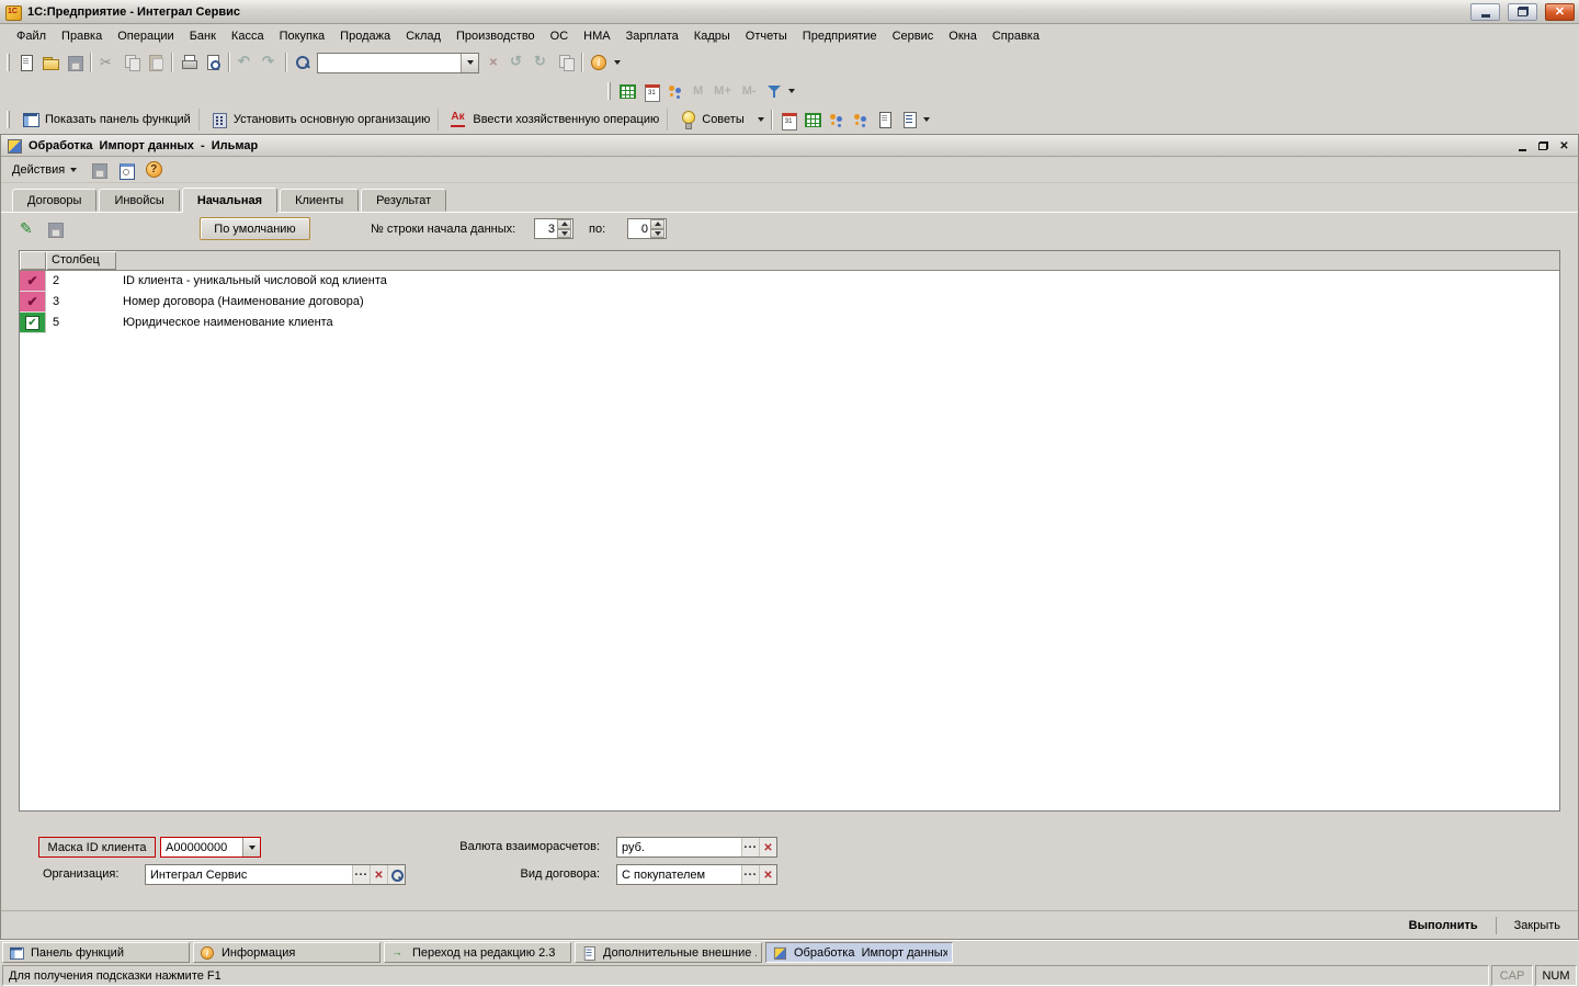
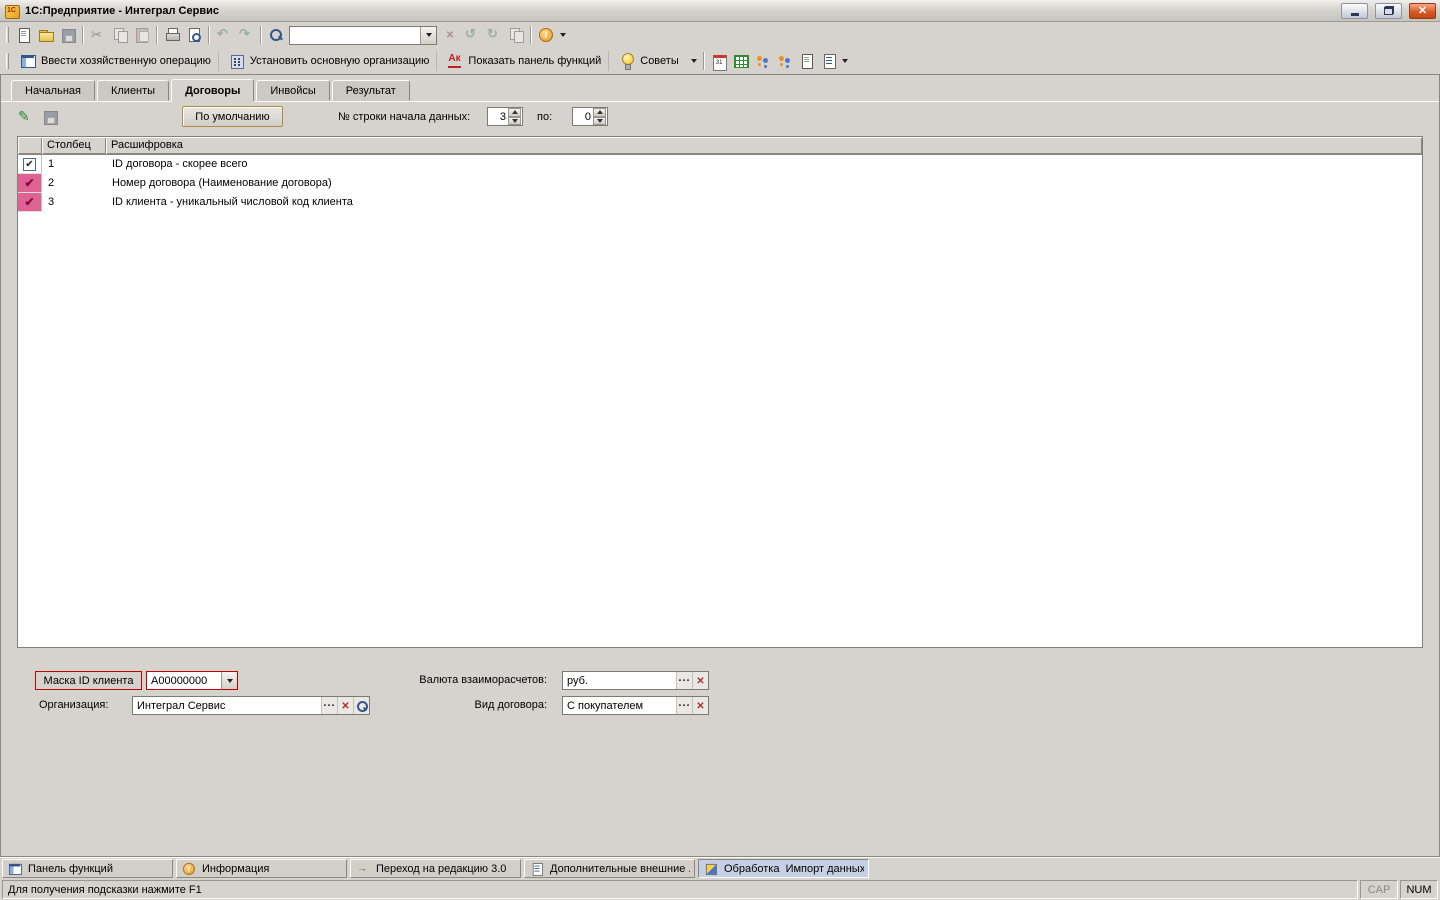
  1С:Предприятие - Интеграл Сервис
- Файл
- Правка
- Операции
- Банк
- Касса
- Покупка
- Продажа
- Склад
- Производство
- ОС
- НМА
- Зарплата
- Кадры
- Отчеты
- Предприятие
- Сервис
- Окна
- Справка
- М
- М+
- М-
- Показать панель функций
+ Ввести хозяйственную операцию
  Установить основную организацию
- Ввести хозяйственную операцию
+ Показать панель функций
  Советы
- Обработка Импорт данных - Ильмар
- Действия
- Договоры
+ Начальная
- Инвойсы
+ Клиенты
- Начальная
+ Договоры
- Клиенты
+ Инвойсы
  Результат
  По умолчанию
  № строки начала данных:
  3
  по:
  0
  Столбец
+ Расшифровка
+ 1
+ ID договора - скорее всего
  2
- ID клиента - уникальный числовой код клиента
+ Номер договора (Наименование договора)
  3
- Номер договора (Наименование договора)
+ ID клиента - уникальный числовой код клиента
- 5
- Юридическое наименование клиента
  Маска ID клиента
  А00000000
  Валюта взаиморасчетов:
  руб.
  Организация:
  Интеграл Сервис
  Вид договора:
  С покупателем
- Выполнить
- Закрыть
  Панель функций
  Информация
- Переход на редакцию 2.3
+ Переход на редакцию 3.0
  Дополнительные внешние .
  Обработка Импорт данных
  Для получения подсказки нажмите F1
  CAP
  NUM
